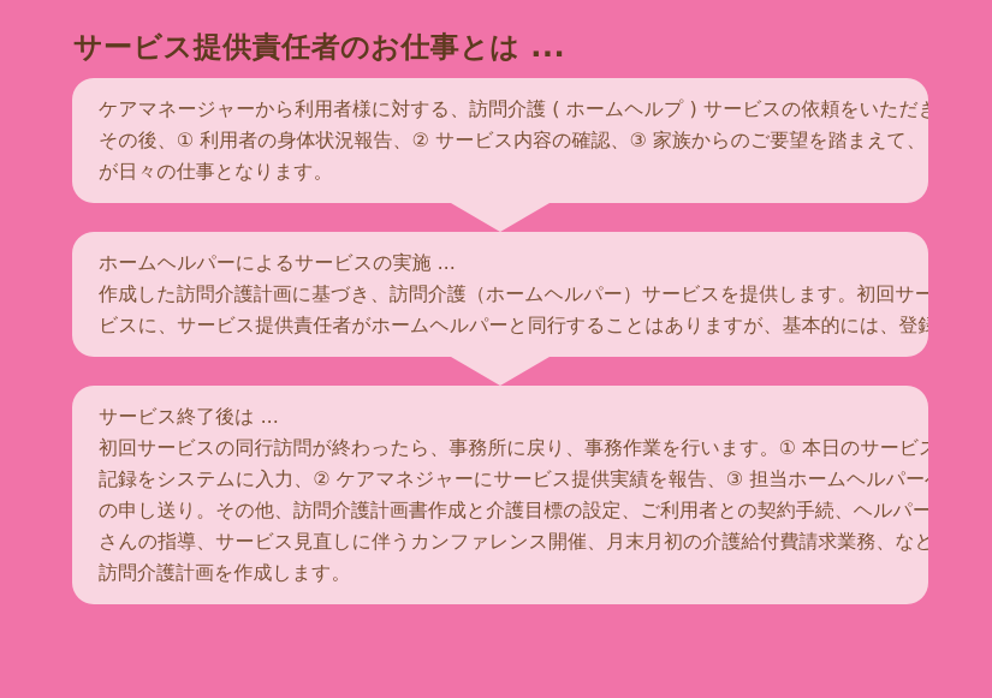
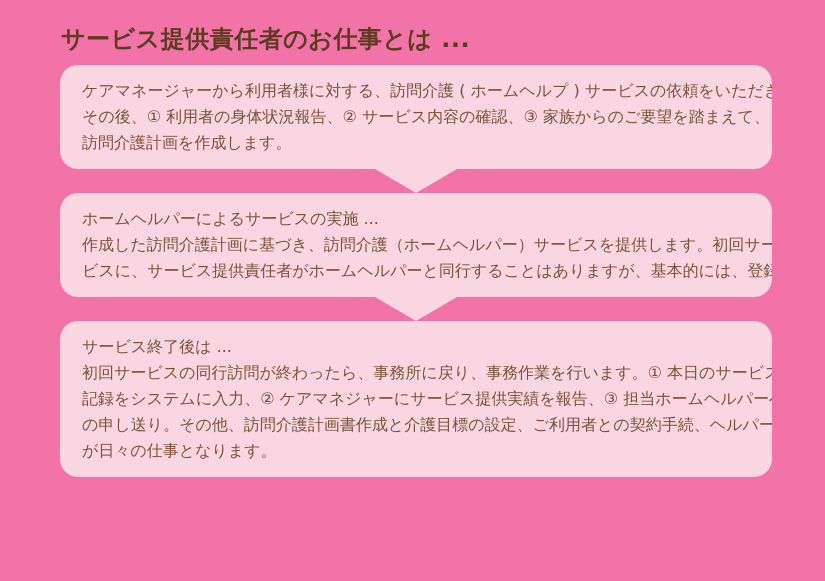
  サービス提供責任者のお仕事とは ...
  ケアマネージャーから利用者様に対する、訪問介護 ( ホームヘルプ ) サービスの依頼をいただ
  その後、① 利用者の身体状況報告、② サービス内容の確認、③ 家族からのご要望を踏まえて、
- が日々の仕事となります。
+ 訪問介護計画を作成します。
  ホームヘルパーによるサービスの実施 ...
  作成した訪問介護計画に基づき、訪問介護（ホームヘルパー）サービスを提供します。初回サー
  ビスに、サービス提供責任者がホームヘルパーと同行することはありますが、基本的には、登録
  サービス終了後は ...
  初回サービスの同行訪問が終わったら、事務所に戻り、事務作業を行います。① 本日のサービ
  記録をシステムに入力、② ケアマネジャーにサービス提供実績を報告、③ 担当ホームヘルパー
  の申し送り。その他、訪問介護計画書作成と介護目標の設定、ご利用者との契約手続、ヘルパー
- さんの指導、サービス見直しに伴うカンファレンス開催、月末月初の介護給付費請求業務、など
- 訪問介護計画を作成します。
+ が日々の仕事となります。
